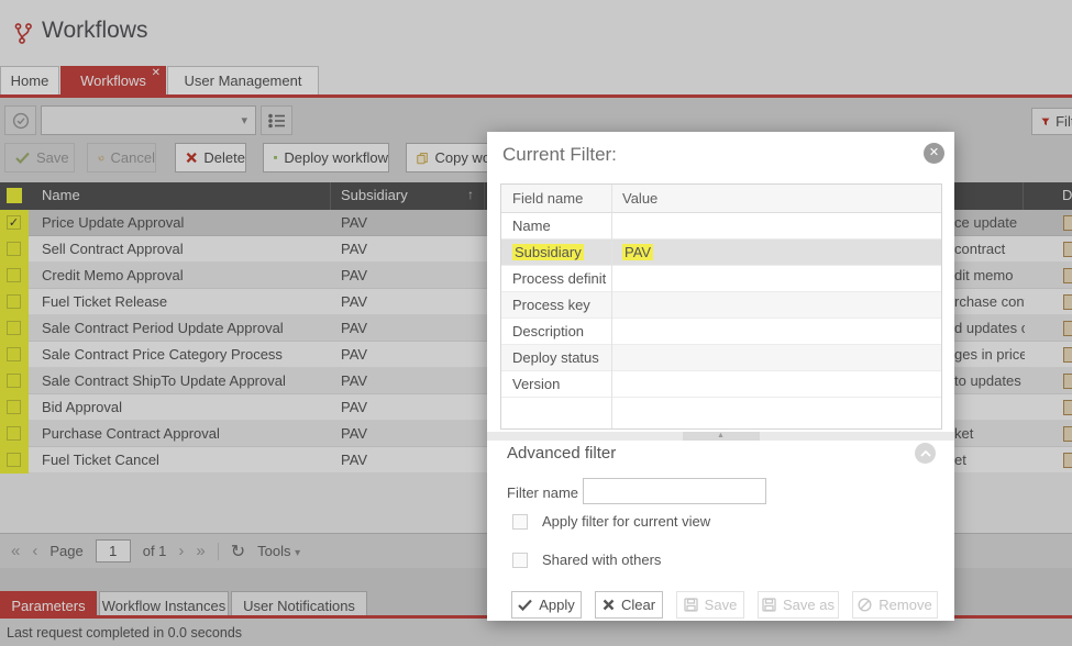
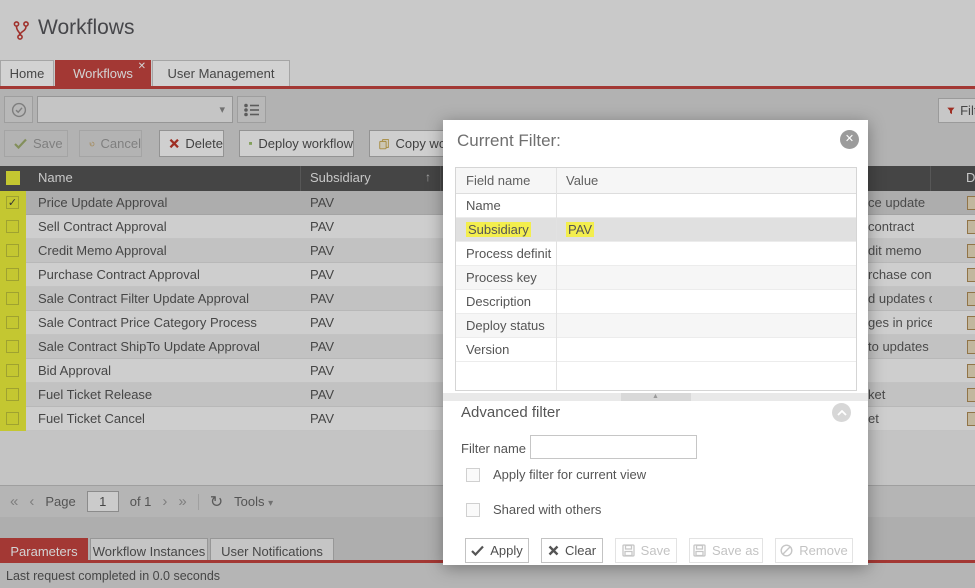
  Workflows
  Home
  Workflows
  ✕
  User Management
  ▾
  Save
  Cancel
  Delete
  Deploy workflow
  Name
  Subsidiary
  ↑
  D
  ✓
  Price Update Approval
  PAV
  ce update
  Sell Contract Approval
  PAV
  contract
  Credit Memo Approval
  PAV
  dit memo
- Fuel Ticket Release
+ Purchase Contract Approval
  PAV
- Sale Contract Period Update Approval
+ Sale Contract Filter Update Approval
  PAV
  Sale Contract Price Category Process
  PAV
  Sale Contract ShipTo Update Approval
  PAV
  Bid Approval
  PAV
- Purchase Contract Approval
+ Fuel Ticket Release
  PAV
  ket
  Fuel Ticket Cancel
  PAV
  et
  «
  ‹
  Page
  1
  of 1
  ›
  »
  ↻
  Tools ▾
  Parameters
  Workflow Instances
  User Notifications
  Last request completed in 0.0 seconds
  Current Filter:
  ✕
  Field name
  Value
  Name
  Subsidiary
  PAV
  Process definit
  Process key
  Description
  Deploy status
  Version
  Advanced filter
  Filter name
  Apply filter for current view
  Shared with others
  Apply
  Clear
  Save
  Save as
  Remove
